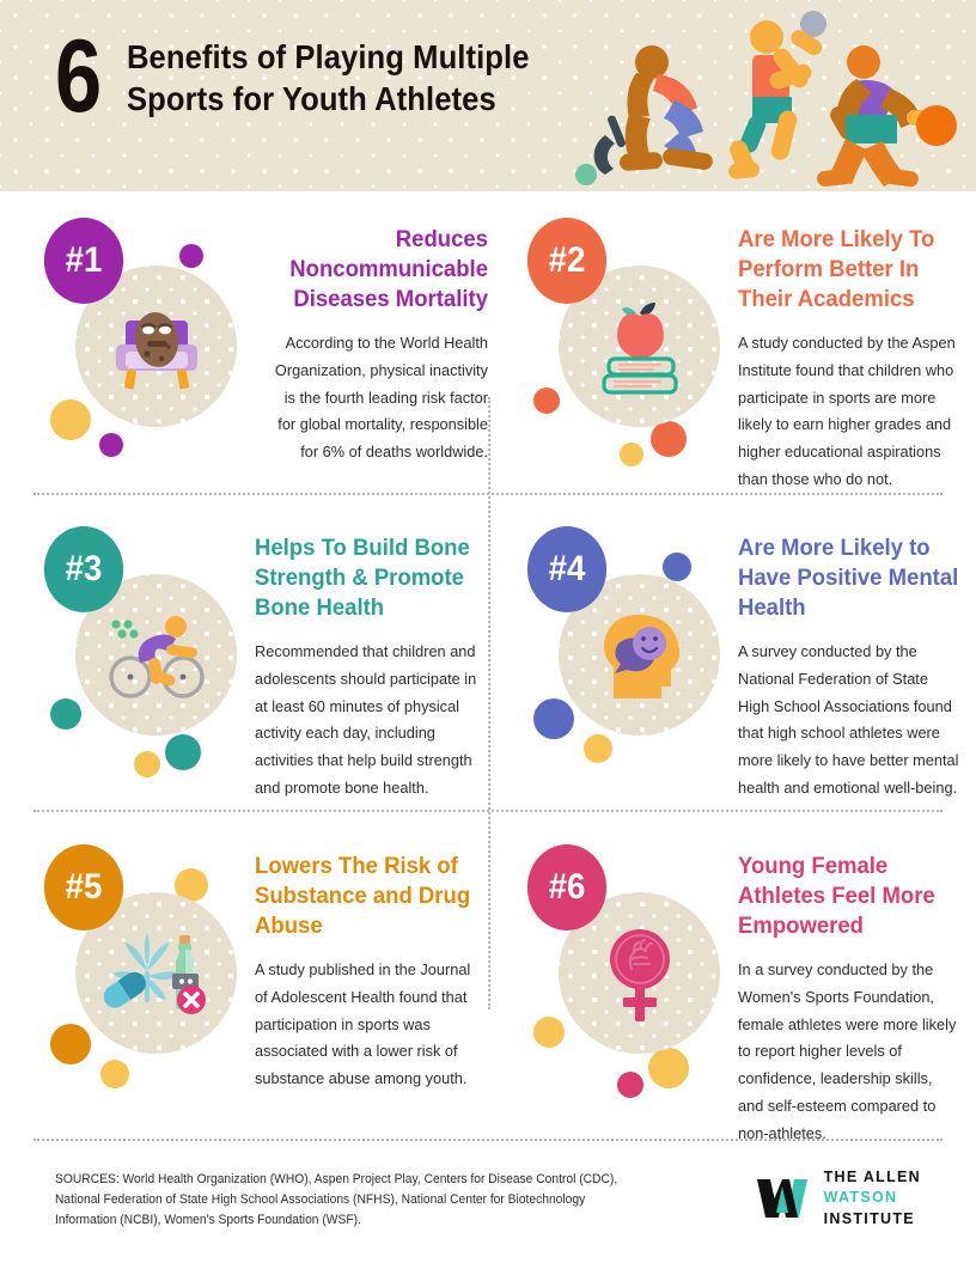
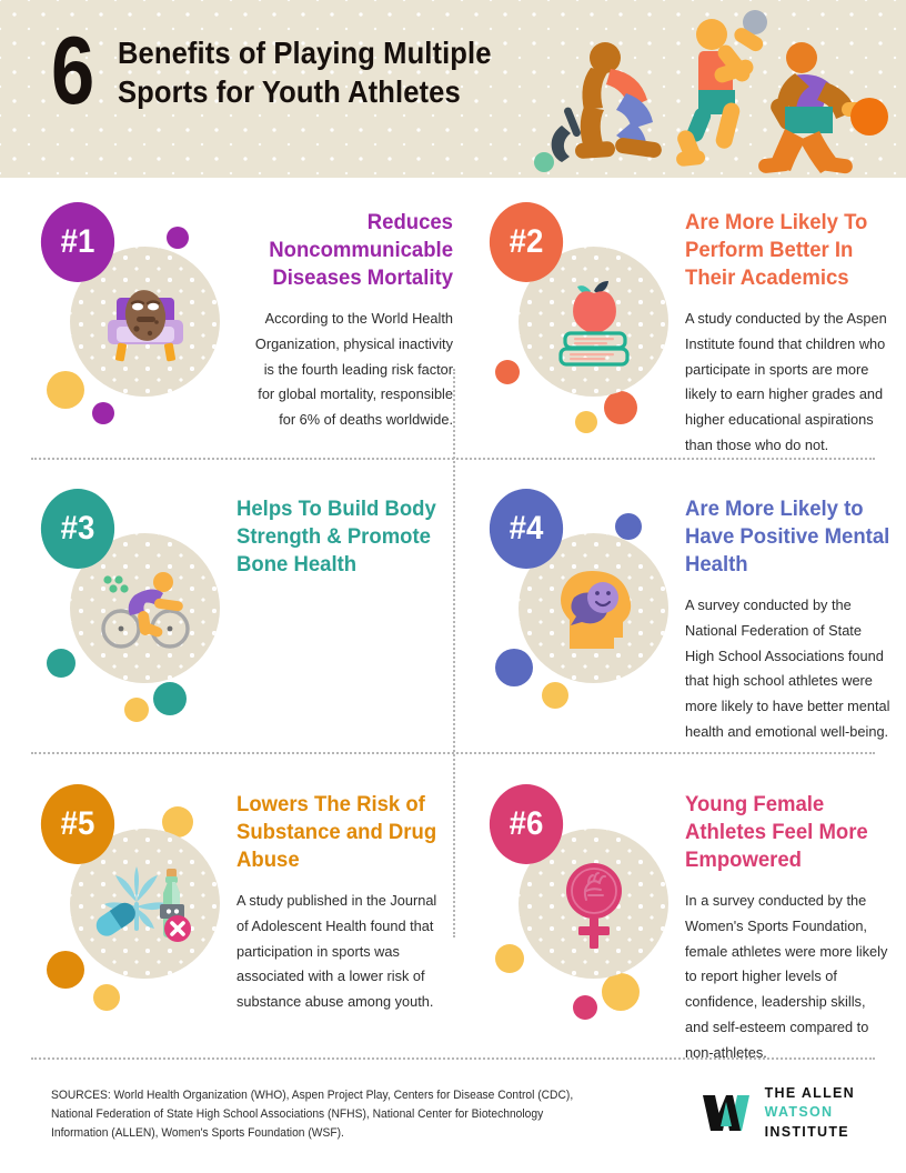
  6
  Benefits of Playing Multiple
  Sports for Youth Athletes
  #1
  Reduces Noncommunicable Diseases Mortality
  According to the World Health Organization, physical inactivity is the fourth leading risk factor for global mortality, responsible for 6% of deaths worldwide.
  #2
  Are More Likely To Perform Better In Their Academics
  A study conducted by the Aspen Institute found that children who participate in sports are more likely to earn higher grades and higher educational aspirations than those who do not.
  #3
- Helps To Build Bone Strength & Promote Bone Health
+ Helps To Build Body Strength & Promote Bone Health
- Recommended that children and adolescents should participate in at least 60 minutes of physical activity each day, including activities that help build strength and promote bone health.
  #4
  Are More Likely to Have Positive Mental Health
  A survey conducted by the National Federation of State High School Associations found that high school athletes were more likely to have better mental health and emotional well-being.
  #5
  Lowers The Risk of Substance and Drug Abuse
  A study published in the Journal of Adolescent Health found that participation in sports was associated with a lower risk of substance abuse among youth.
  #6
  Young Female Athletes Feel More Empowered
  In a survey conducted by the Women's Sports Foundation, female athletes were more likely to report higher levels of confidence, leadership skills, and self-esteem compared to non-athletes.
- SOURCES: World Health Organization (WHO), Aspen Project Play, Centers for Disease Control (CDC), National Federation of State High School Associations (NFHS), National Center for Biotechnology Information (NCBI), Women's Sports Foundation (WSF).
+ SOURCES: World Health Organization (WHO), Aspen Project Play, Centers for Disease Control (CDC), National Federation of State High School Associations (NFHS), National Center for Biotechnology Information (ALLEN), Women's Sports Foundation (WSF).
  THE ALLEN
  WATSON
  INSTITUTE
